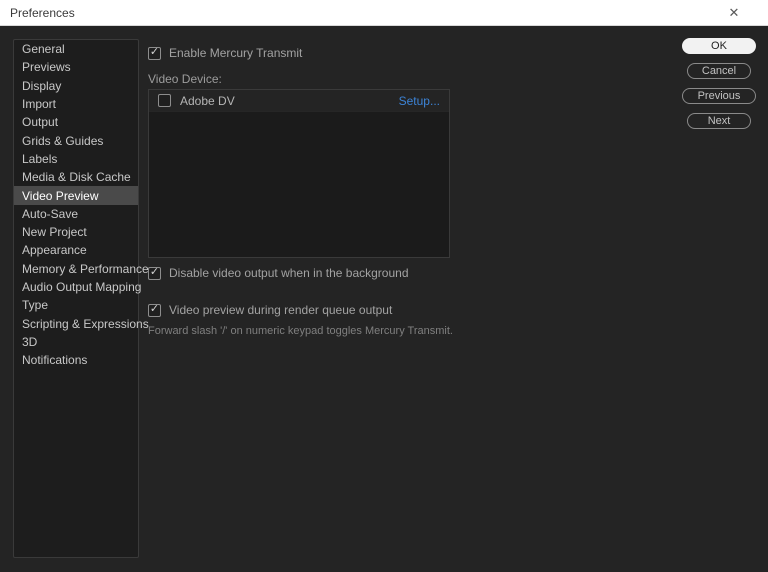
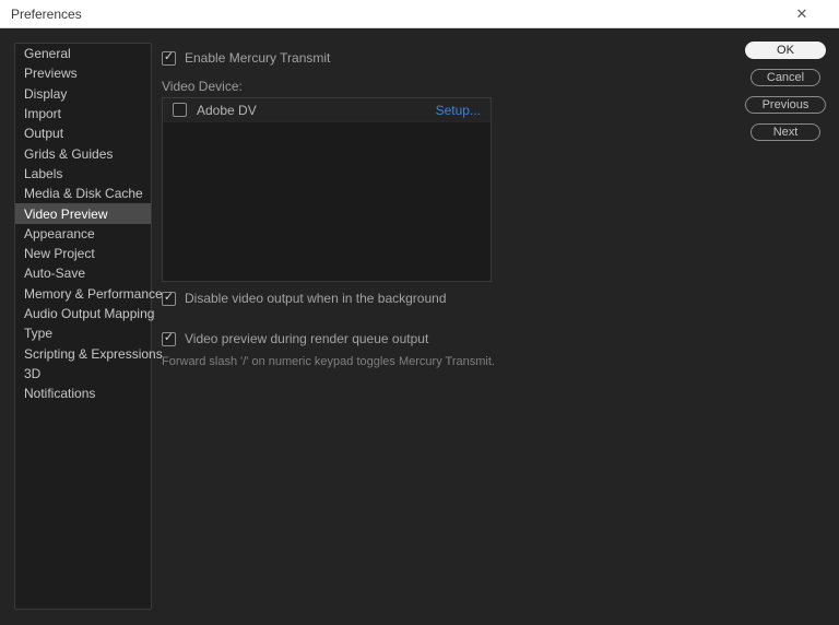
  Preferences
  ✕
  General
  Previews
  Display
  Import
  Output
  Grids & Guides
  Labels
  Media & Disk Cache
  Video Preview
- Auto-Save
+ Appearance
  New Project
- Appearance
+ Auto-Save
  Memory & Performance
  Audio Output Mapping
  Type
  Scripting & Expressions
  3D
  Notifications
  ✓
  Enable Mercury Transmit
  Video Device:
  Adobe DV
  Setup...
  ✓
  Disable video output when in the background
  ✓
  Video preview during render queue output
  Forward slash '/' on numeric keypad toggles Mercury Transmit.
  OK
  Cancel
  Previous
  Next
